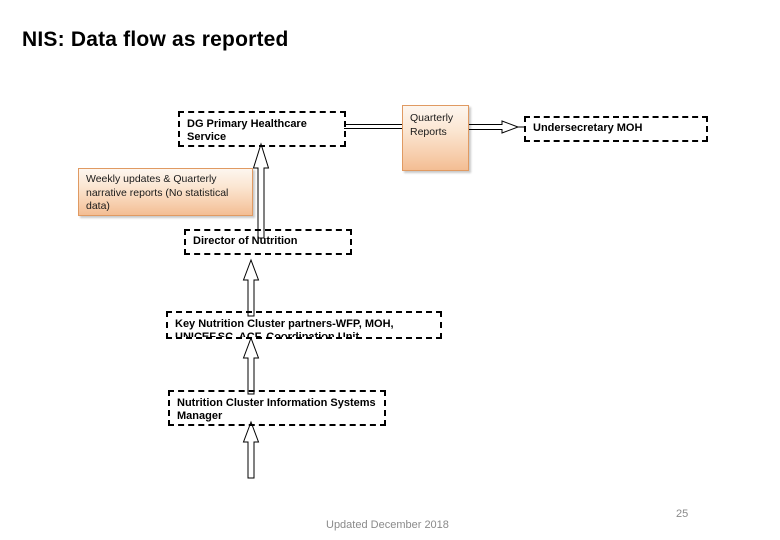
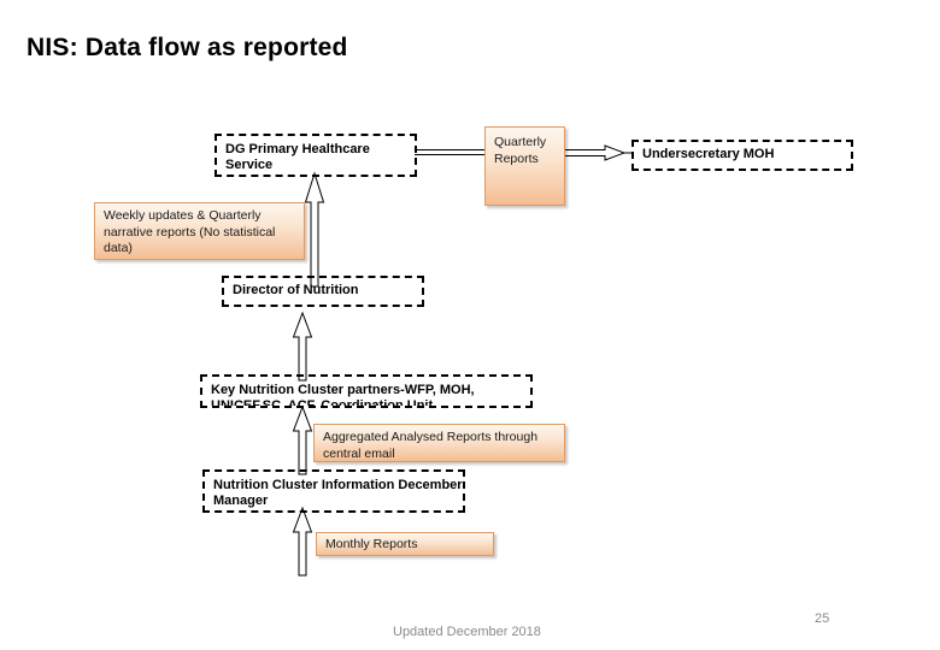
  NIS: Data flow as reported
  DG Primary Healthcare Service
  Undersecretary MOH
  Director of Nutrition
- Nutrition Cluster Information Systems Manager
+ Nutrition Cluster Information December Manager
  Quarterly Reports
  Weekly updates & Quarterly narrative reports (No statistical data)
+ Aggregated Analysed Reports through central email
+ Monthly Reports
  Updated December 2018
  25
